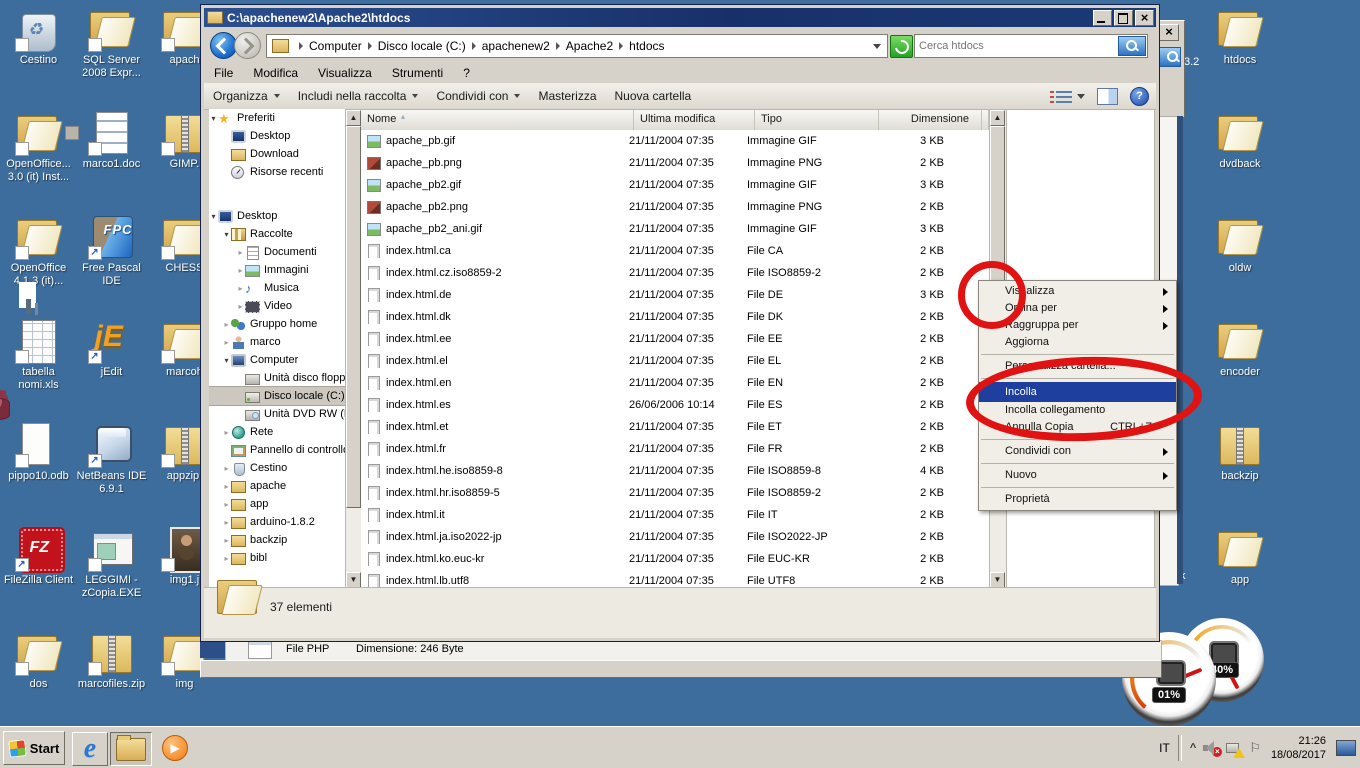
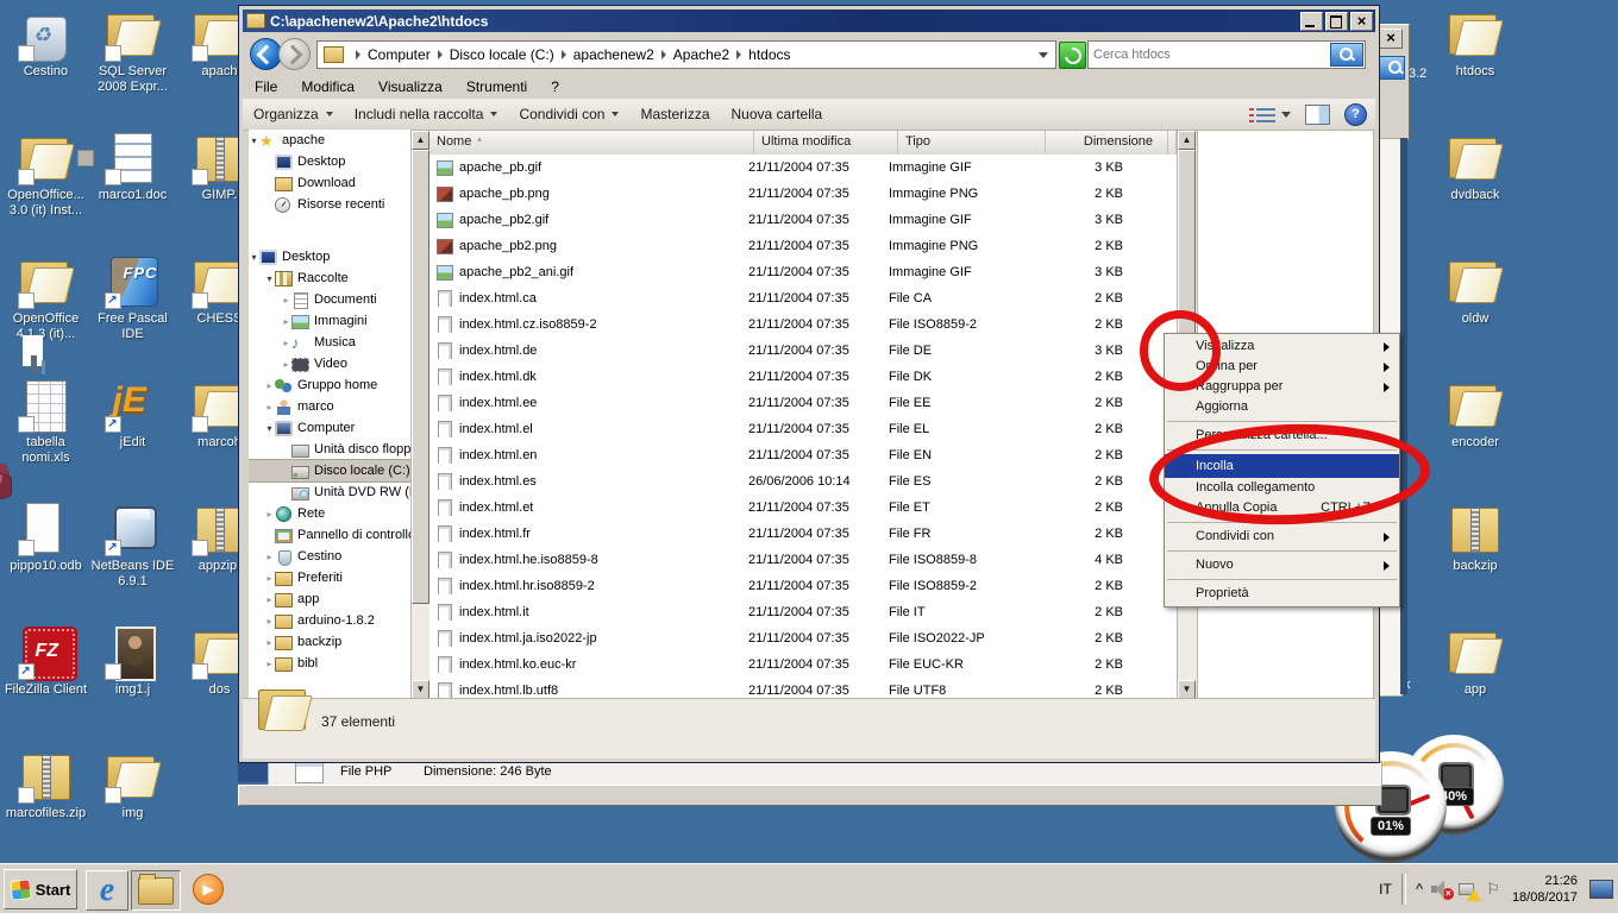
  Cestino
  SQL Server
  2008 Expr...
  apach
  OpenOffice...
  3.0 (it) Inst...
  marco1.doc
  GIMP.
  OpenOffice
  4.1.3 (it)...
  Free Pascal
  IDE
  CHES
  tabella
  nomi.xls
  jEdit
  marco
  pippo10.odb
  NetBeans IDE
  6.9.1
  appzip
  FileZilla Client
- LEGGIMI -
- zCopia.EXE
  img1.j
  dos
  marcofiles.zip
  img
  htdocs
  dvdback
  oldw
  encoder
  backzip
  app
  3.2
  01%
  File PHP
  Dimensione: 246 Byte
  C:\apachenew2\Apache2\htdocs
  Computer
  Disco locale (C:)
  apachenew2
  Apache2
  htdocs
  Cerca htdocs
  File
  Modifica
  Visualizza
  Strumenti
  ?
  Organizza
  Includi nella raccolta
  Condividi con
  Masterizza
  Nuova cartella
- Preferiti
+ apache
  Desktop
  Download
  Risorse recenti
  Desktop
  Raccolte
  Documenti
  Immagini
  Musica
  Video
  Gruppo home
  marco
  Computer
  Unità disco flopp
  Disco locale (C:)
  Unità DVD RW (
  Rete
  Pannello di controll
  Cestino
- apache
+ Preferiti
  app
  arduino-1.8.2
  backzip
  bibl
  ▲
  ▼
  Nome
  Ultima modifica
  Tipo
  Dimensione
  apache_pb.gif
  21/11/2004 07:35
  Immagine GIF
  3 KB
  apache_pb.png
  21/11/2004 07:35
  Immagine PNG
  2 KB
  apache_pb2.gif
  21/11/2004 07:35
  Immagine GIF
  3 KB
  apache_pb2.png
  21/11/2004 07:35
  Immagine PNG
  2 KB
  apache_pb2_ani.gif
  21/11/2004 07:35
  Immagine GIF
  3 KB
  index.html.ca
  21/11/2004 07:35
  File CA
  2 KB
  index.html.cz.iso8859-2
  21/11/2004 07:35
  File ISO8859-2
  2 KB
  index.html.de
  21/11/2004 07:35
  File DE
  3 KB
  index.html.dk
  21/11/2004 07:35
  File DK
  2 KB
  index.html.ee
  21/11/2004 07:35
  File EE
  2 KB
  index.html.el
  21/11/2004 07:35
  File EL
  2 KB
  index.html.en
  21/11/2004 07:35
  File EN
  2 KB
  index.html.es
  26/06/2006 10:14
  File ES
  2 KB
  index.html.et
  21/11/2004 07:35
  File ET
  2 KB
  index.html.fr
  21/11/2004 07:35
  File FR
  2 KB
  index.html.he.iso8859-8
  21/11/2004 07:35
  File ISO8859-8
  4 KB
- index.html.hr.iso8859-5
+ index.html.hr.iso8859-2
  21/11/2004 07:35
  File ISO8859-2
  2 KB
  index.html.it
  21/11/2004 07:35
  File IT
  2 KB
  index.html.ja.iso2022-jp
  21/11/2004 07:35
  File ISO2022-JP
  2 KB
  index.html.ko.euc-kr
  21/11/2004 07:35
  File EUC-KR
  2 KB
  index.html.lb.utf8
  21/11/2004 07:35
  File UTF8
  2 KB
  ▲
  ▼
  37 elementi
  Visualizza
  Ordina per
  Raggruppa per
  Aggiorna
  Personalizza cartella...
  Incolla
  Incolla collegamento
  Annulla Copia
  CTRL+Z
  Condividi con
  Nuovo
  Proprietà
  Start
  e
  IT
  ^
  ×
  ⚐
  21:26
  18/08/2017
